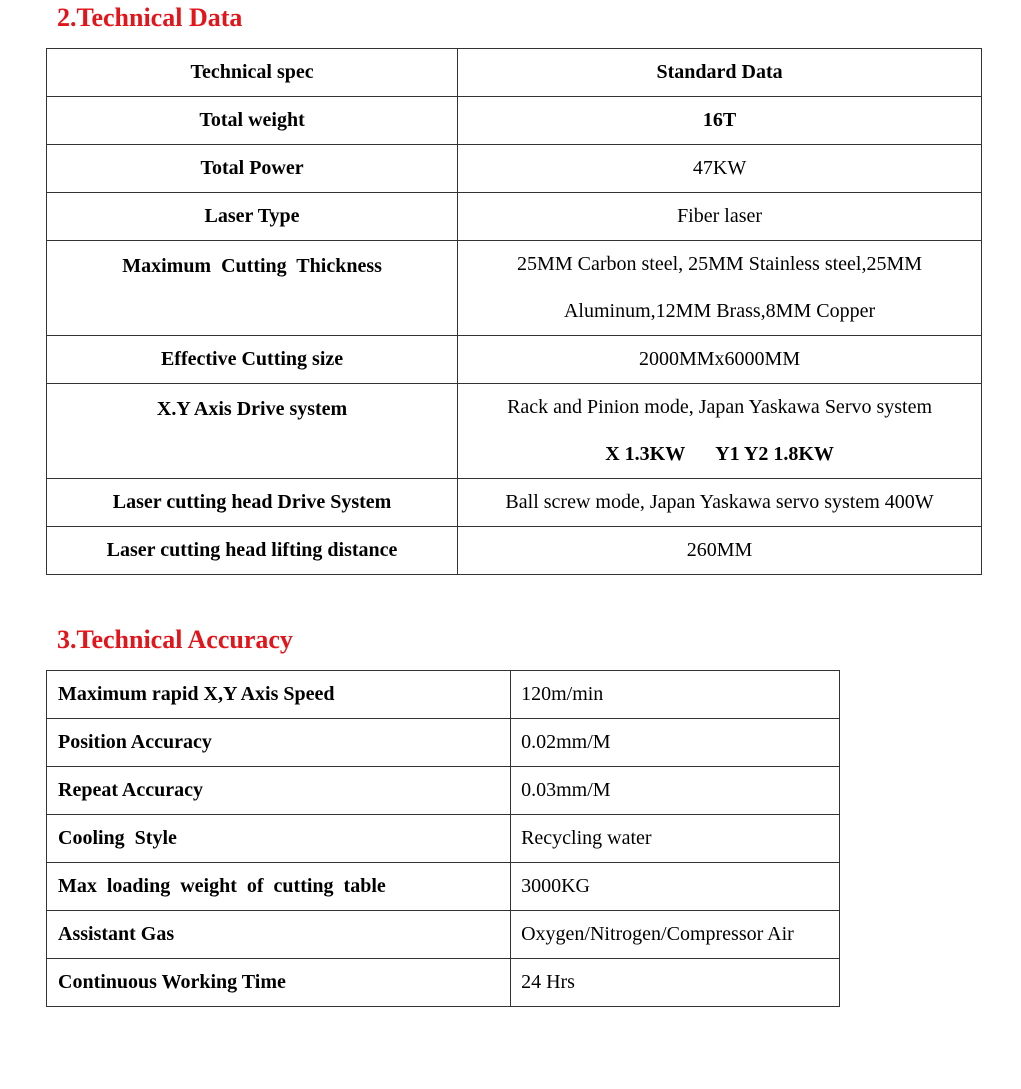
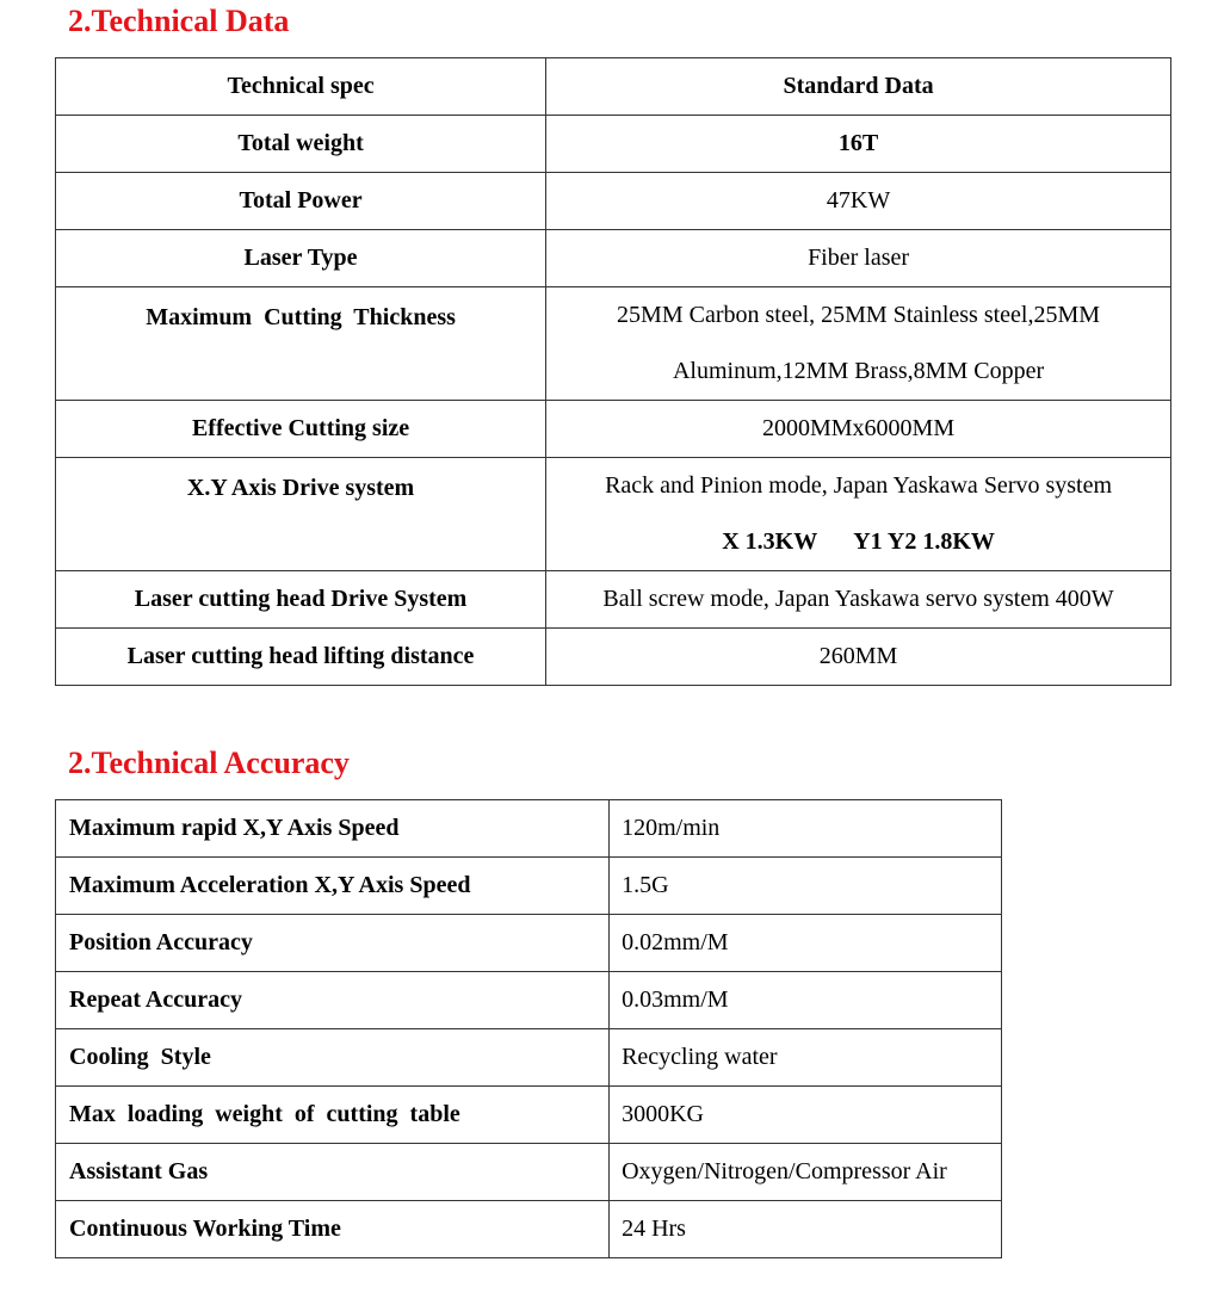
  2.Technical Data
  Technical spec	Standard Data
  Total weight	16T
  Total Power	47KW
  Laser Type	Fiber laser
  Maximum Cutting Thickness	25MM Carbon steel, 25MM Stainless steel,25MM Aluminum,12MM Brass,8MM Copper
  Effective Cutting size	2000MMx6000MM
  X.Y Axis Drive system	Rack and Pinion mode, Japan Yaskawa Servo system X 1.3KW Y1 Y2 1.8KW
  Laser cutting head Drive System	Ball screw mode, Japan Yaskawa servo system 400W
  Laser cutting head lifting distance	260MM
- 3.Technical Accuracy
+ 2.Technical Accuracy
  Maximum rapid X,Y Axis Speed	120m/min
+ Maximum Acceleration X,Y Axis Speed	1.5G
  Position Accuracy	0.02mm/M
  Repeat Accuracy	0.03mm/M
  Cooling Style	Recycling water
  Max loading weight of cutting table	3000KG
  Assistant Gas	Oxygen/Nitrogen/Compressor Air
  Continuous Working Time	24 Hrs
